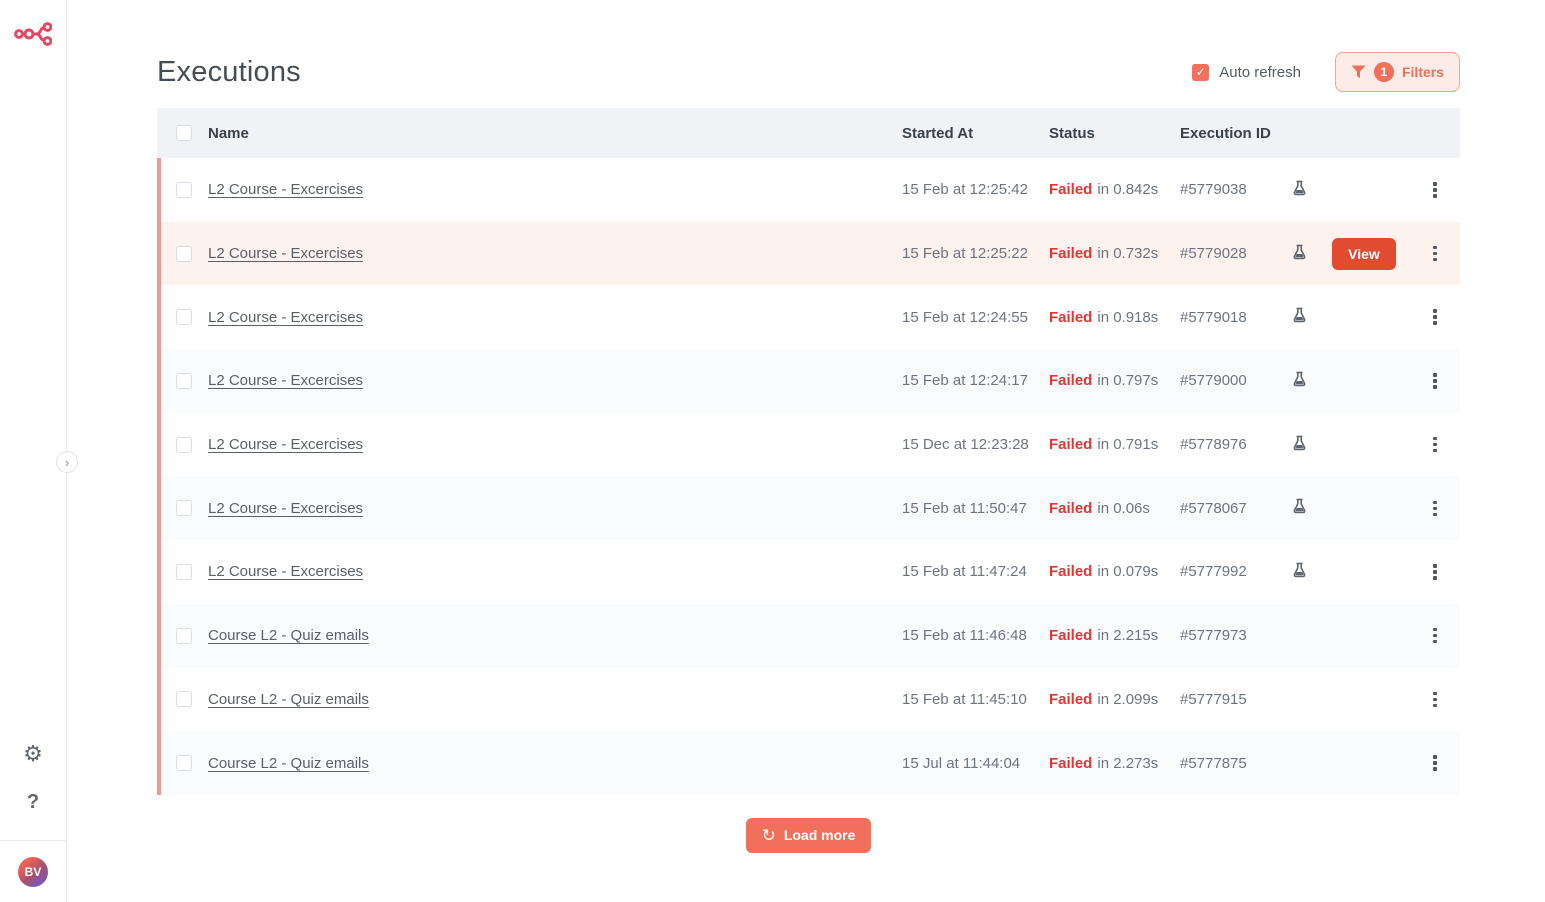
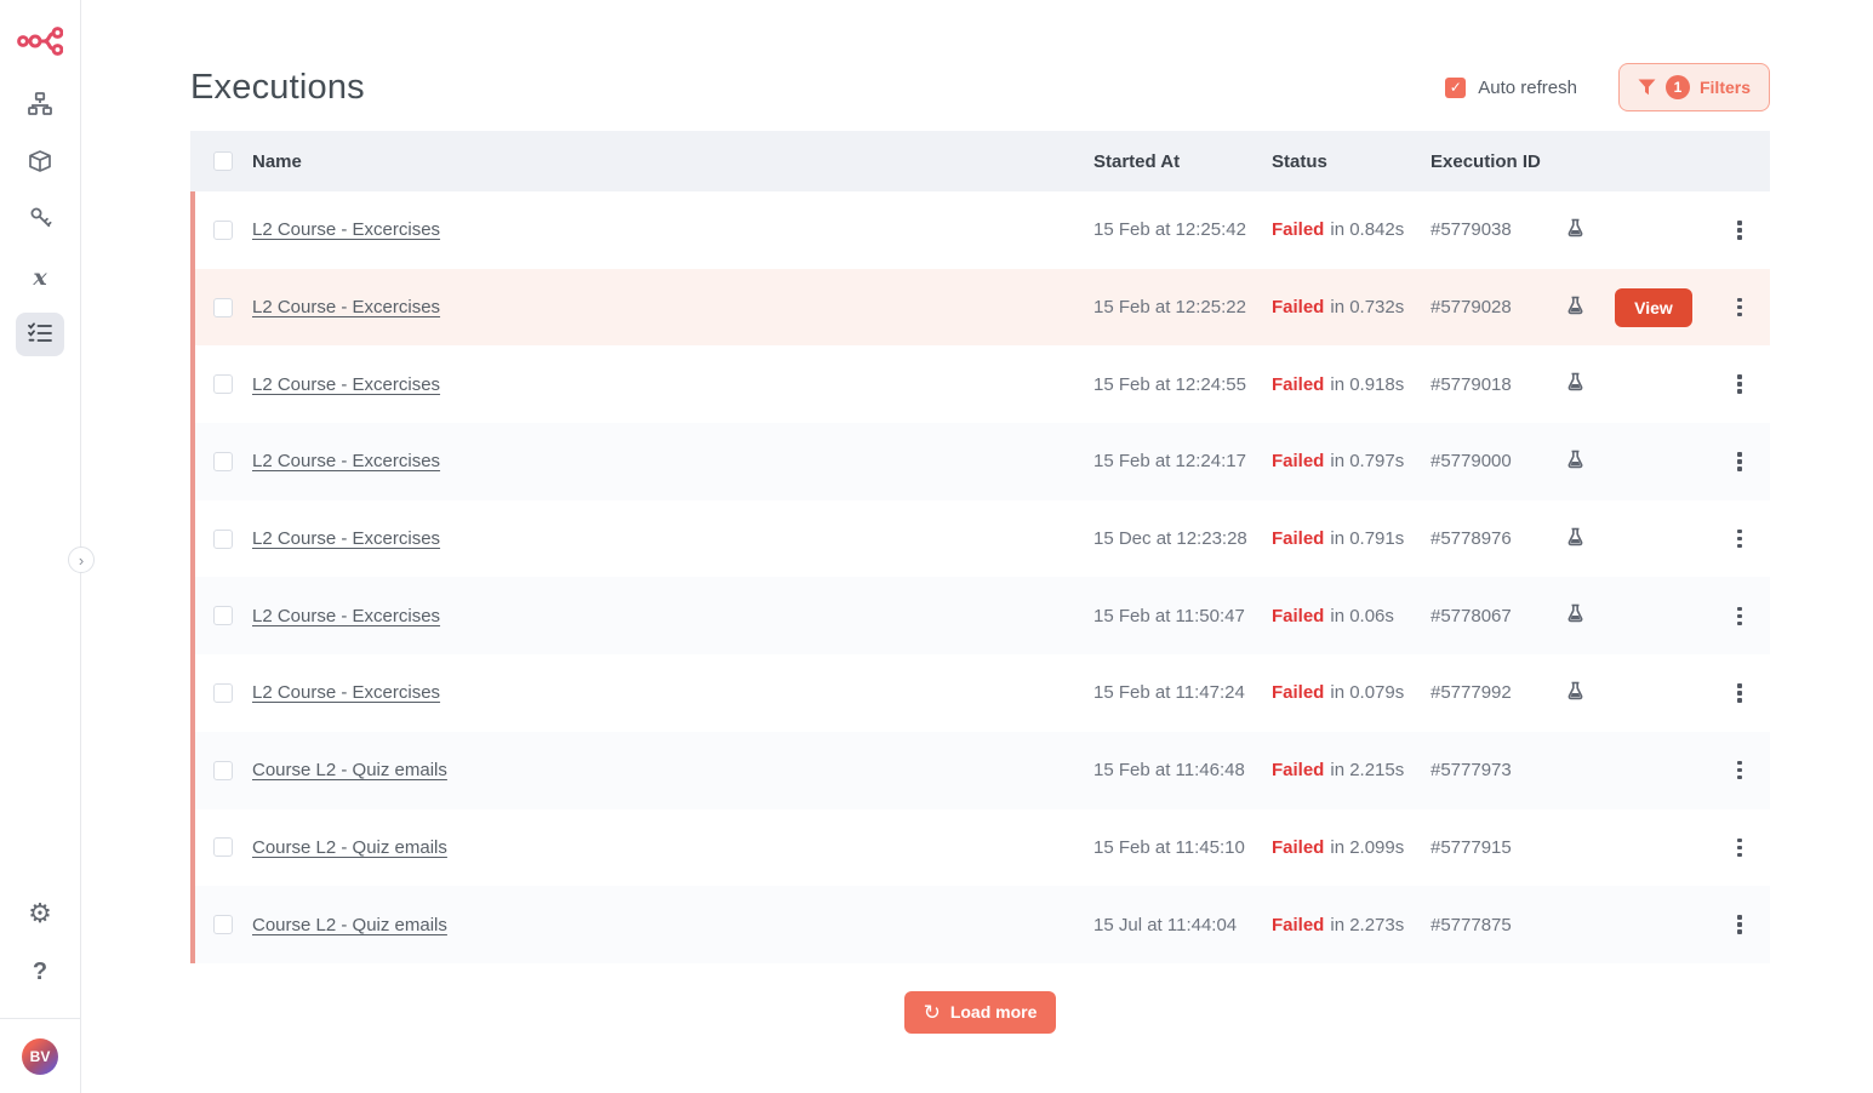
+ x
  ⚙
  ?
  BV
  ›
  Executions
  ✓
  Auto refresh
  1
  Filters
  Name
  Started At
  Status
  Execution ID
  L2 Course - Excercises
  15 Feb at 12:25:42
  Failed in 0.842s
  #5779038
  L2 Course - Excercises
  15 Feb at 12:25:22
  Failed in 0.732s
  #5779028
  View
  L2 Course - Excercises
  15 Feb at 12:24:55
  Failed in 0.918s
  #5779018
  L2 Course - Excercises
  15 Feb at 12:24:17
  Failed in 0.797s
  #5779000
  L2 Course - Excercises
  15 Dec at 12:23:28
  Failed in 0.791s
  #5778976
  L2 Course - Excercises
  15 Feb at 11:50:47
  Failed in 0.06s
  #5778067
  L2 Course - Excercises
  15 Feb at 11:47:24
  Failed in 0.079s
  #5777992
  Course L2 - Quiz emails
  15 Feb at 11:46:48
  Failed in 2.215s
  #5777973
  Course L2 - Quiz emails
  15 Feb at 11:45:10
  Failed in 2.099s
  #5777915
  Course L2 - Quiz emails
  15 Jul at 11:44:04
  Failed in 2.273s
  #5777875
  ↻
  Load more
